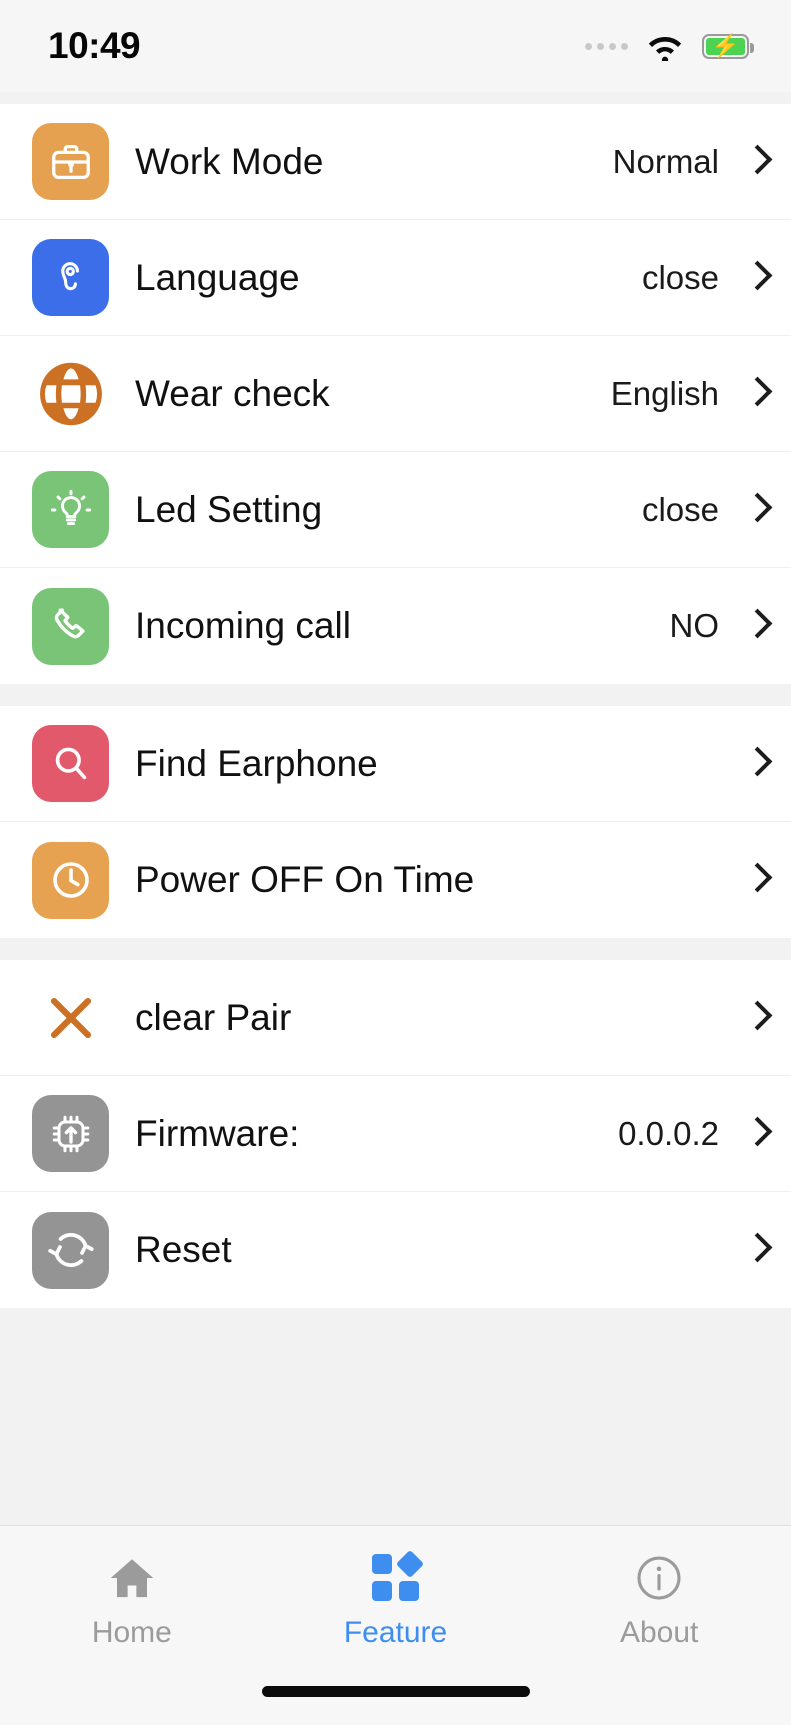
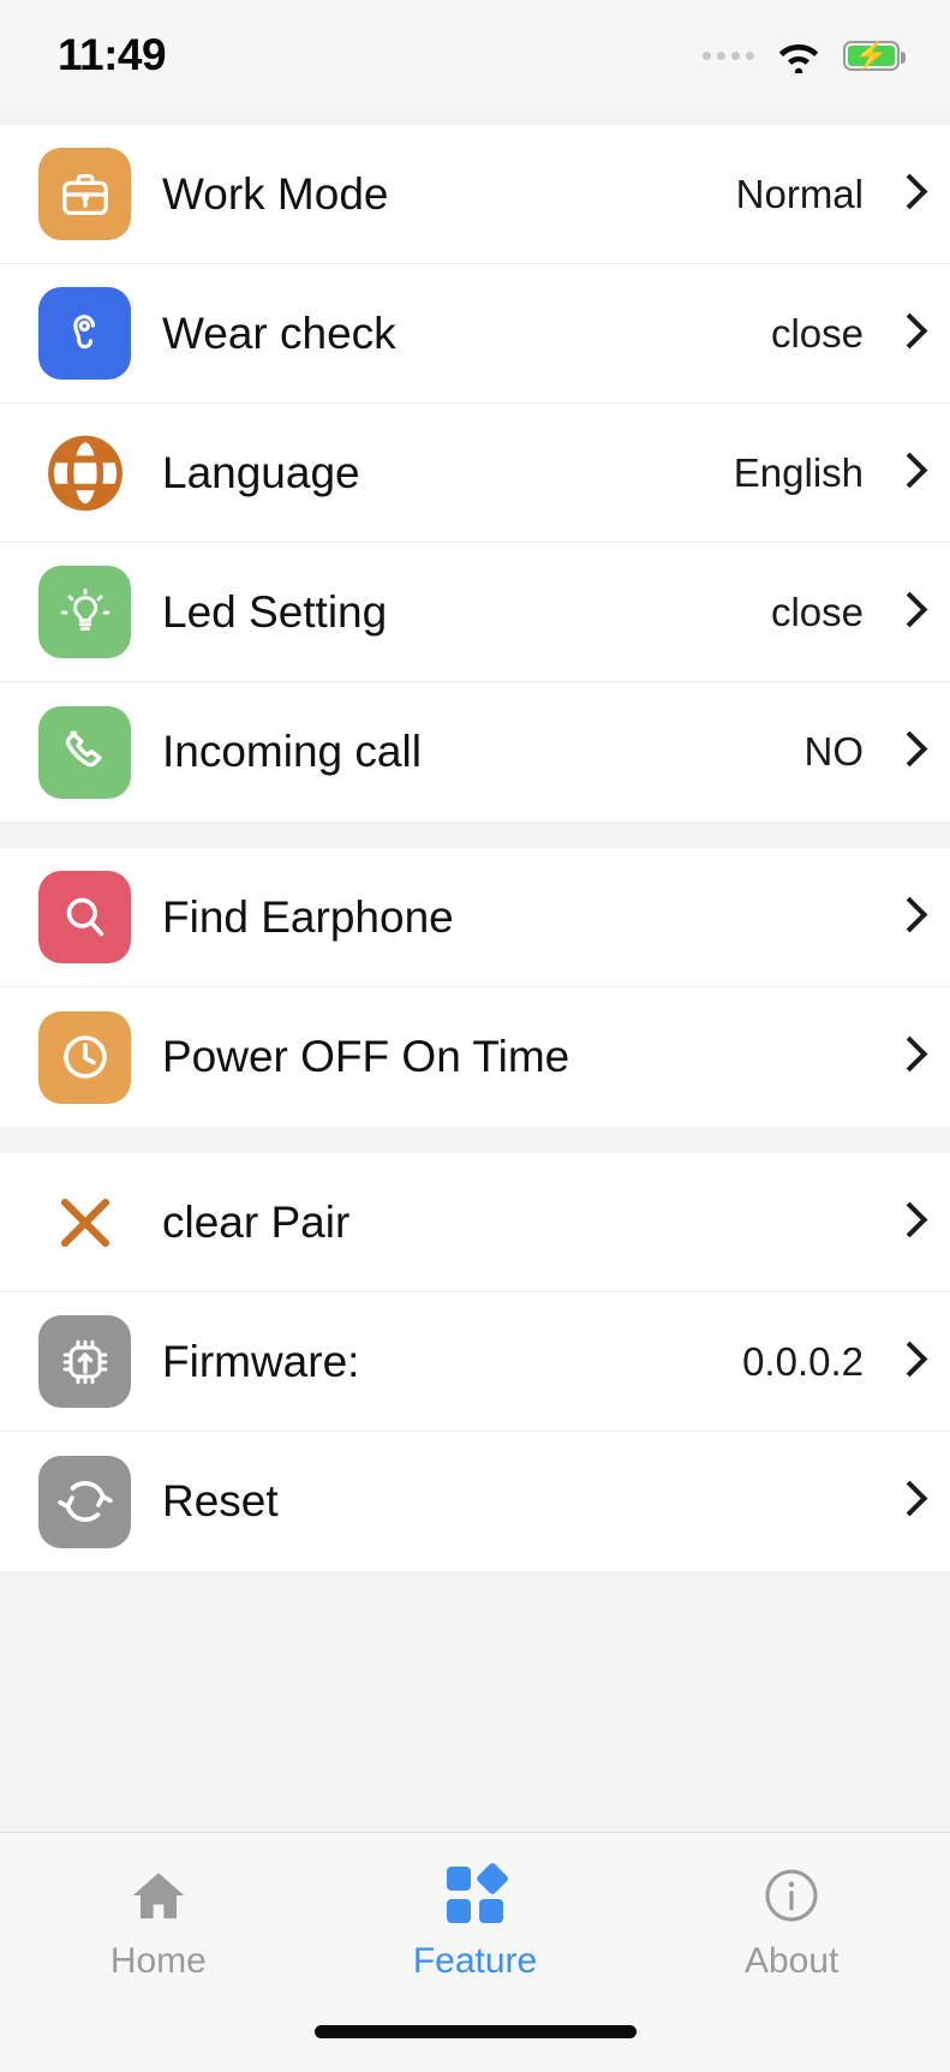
- 10:49
+ 11:49
  ⚡
  Work Mode
  Normal
- Language
+ Wear check
  close
- Wear check
+ Language
  English
  Led Setting
  close
  Incoming call
  NO
  Find Earphone
  Power OFF On Time
  clear Pair
  Firmware:
  0.0.0.2
  Reset
  Home
  Feature
  About
